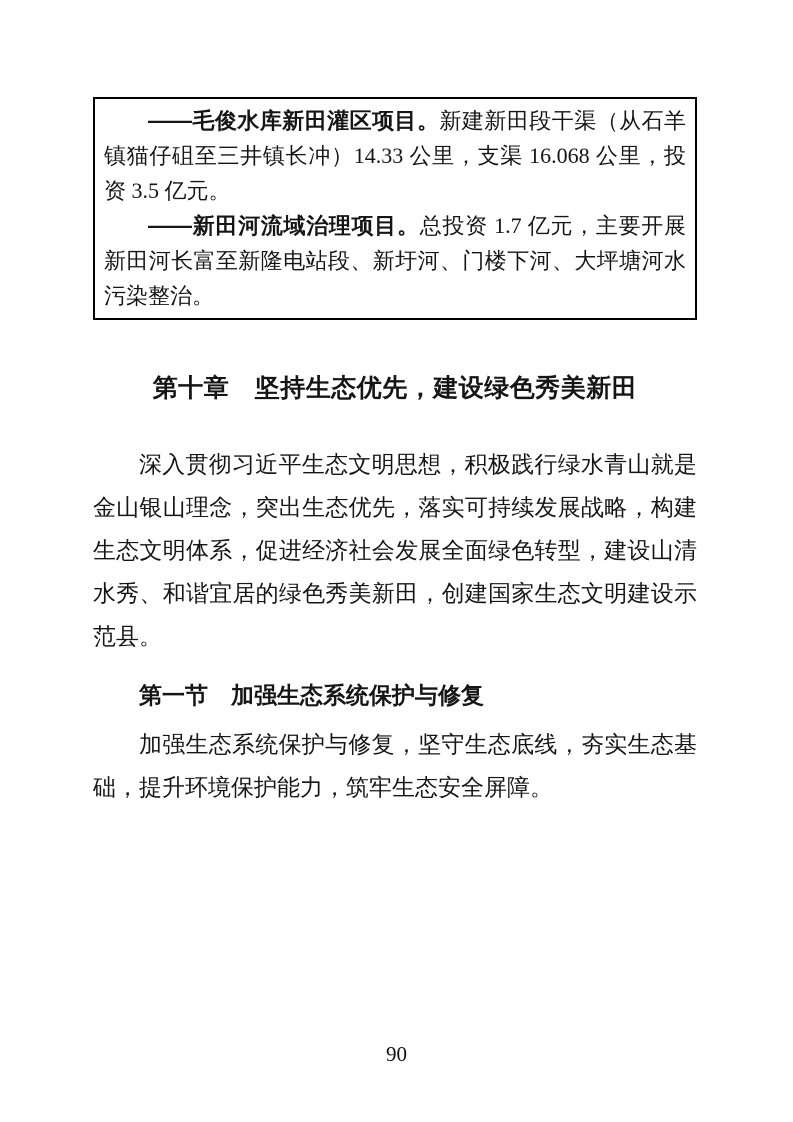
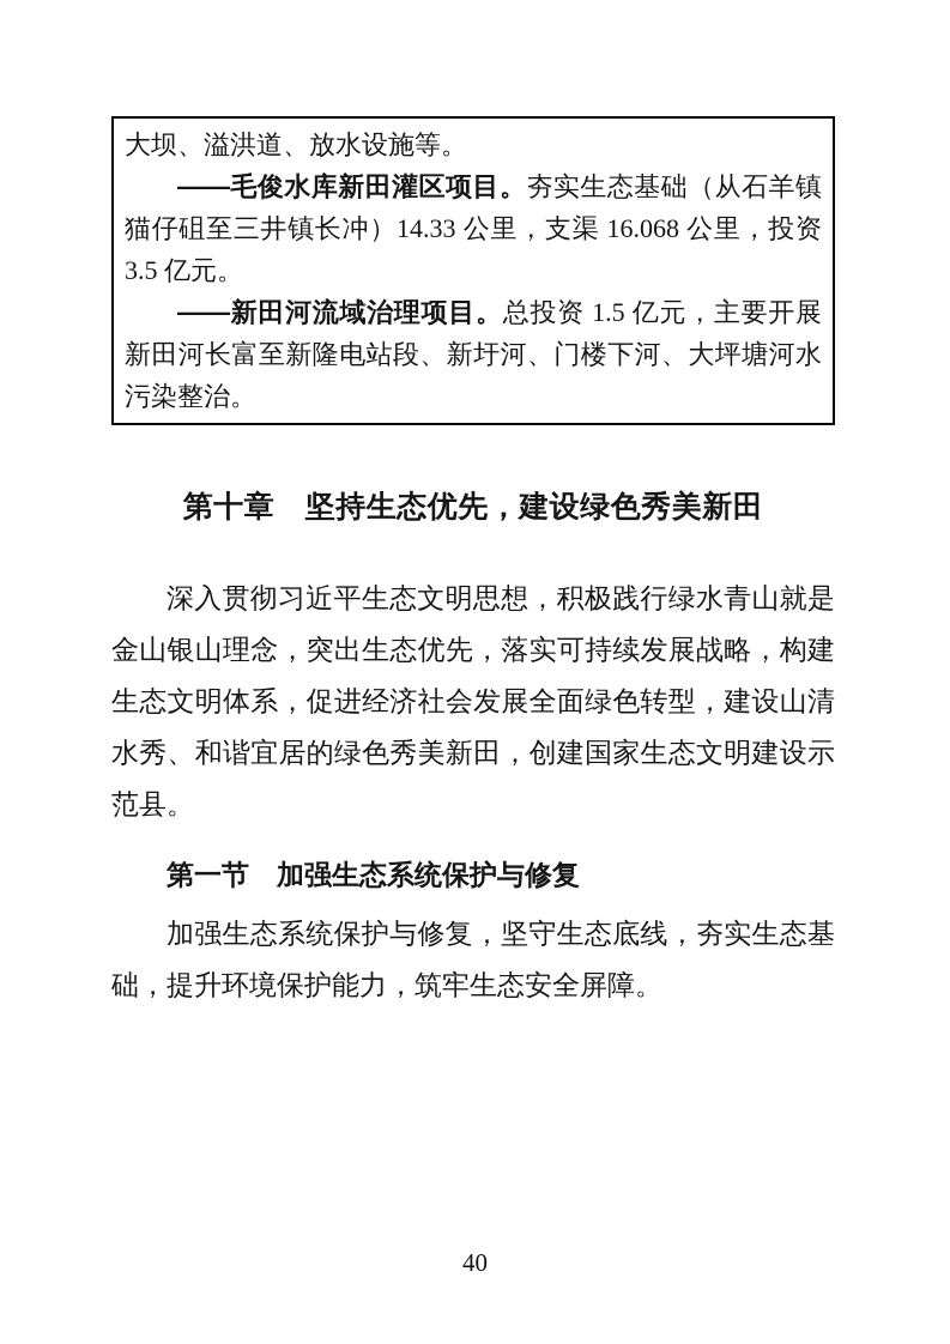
+ 大坝、溢洪道、放水设施等。
- ——毛俊水库新田灌区项目。新建新田段干渠（从石羊镇猫仔砠至三井镇长冲）14.33 公里，支渠 16.068 公里，投资 3.5 亿元。
+ ——毛俊水库新田灌区项目。夯实生态基础（从石羊镇猫仔砠至三井镇长冲）14.33 公里，支渠 16.068 公里，投资 3.5 亿元。
- ——新田河流域治理项目。总投资 1.7 亿元，主要开展新田河长富至新隆电站段、新圩河、门楼下河、大坪塘河水污染整治。
+ ——新田河流域治理项目。总投资 1.5 亿元，主要开展新田河长富至新隆电站段、新圩河、门楼下河、大坪塘河水污染整治。
  第十章 坚持生态优先，建设绿色秀美新田
  深入贯彻习近平生态文明思想，积极践行绿水青山就是金山银山理念，突出生态优先，落实可持续发展战略，构建生态文明体系，促进经济社会发展全面绿色转型，建设山清水秀、和谐宜居的绿色秀美新田，创建国家生态文明建设示范县。
  第一节 加强生态系统保护与修复
  加强生态系统保护与修复，坚守生态底线，夯实生态基础，提升环境保护能力，筑牢生态安全屏障。
- 90
+ 40
